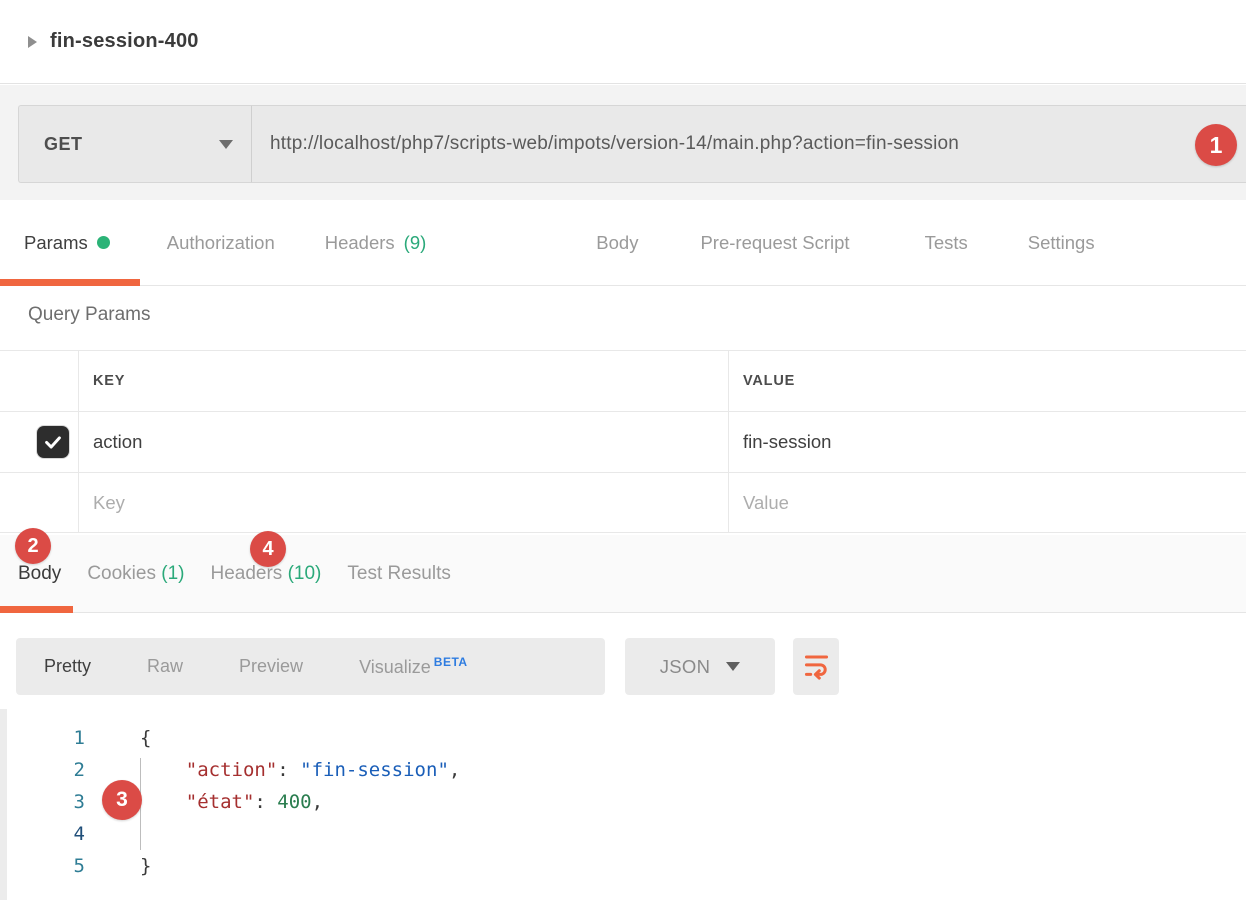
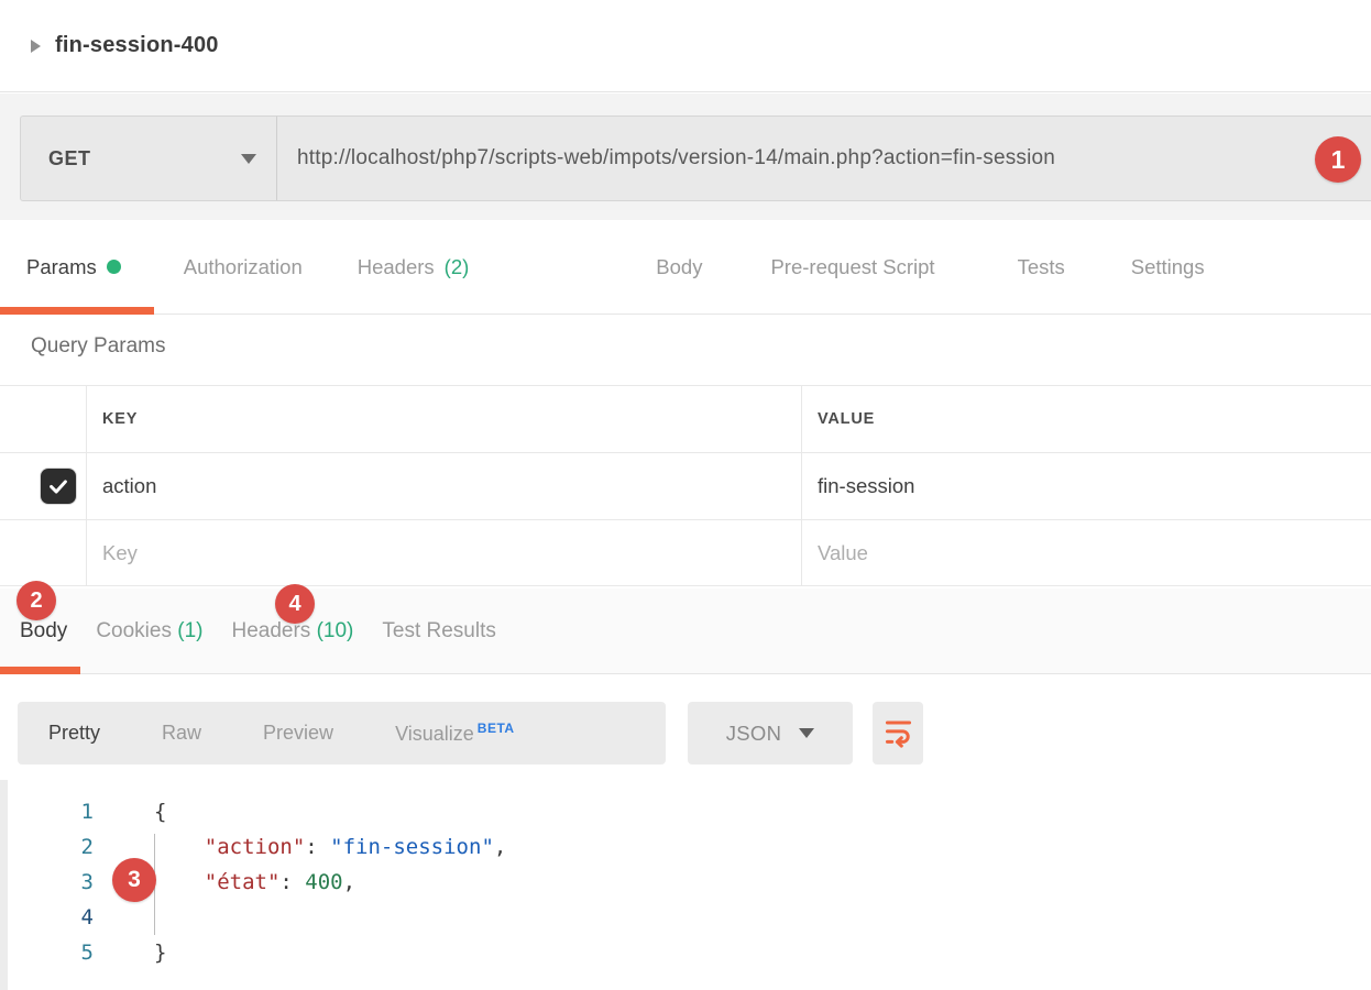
  fin-session-400
  GET
  http://localhost/php7/scripts-web/impots/version-14/main.php?action=fin-session
  Params
  Authorization
  Headers
- (9)
+ (2)
  Body
  Pre-request Script
  Tests
  Settings
  Query Params
  KEY
  VALUE
  action
  fin-session
  Key
  Value
  Body
  Cookies (1)
  Headers (10)
  Test Results
  Pretty
  Raw
  Preview
  Visualize BETA
  JSON
  1
  {
  2
  "action": "fin-session",
  3
  "état": 400,
  4
  5
  }
  1
  2
  3
  4
